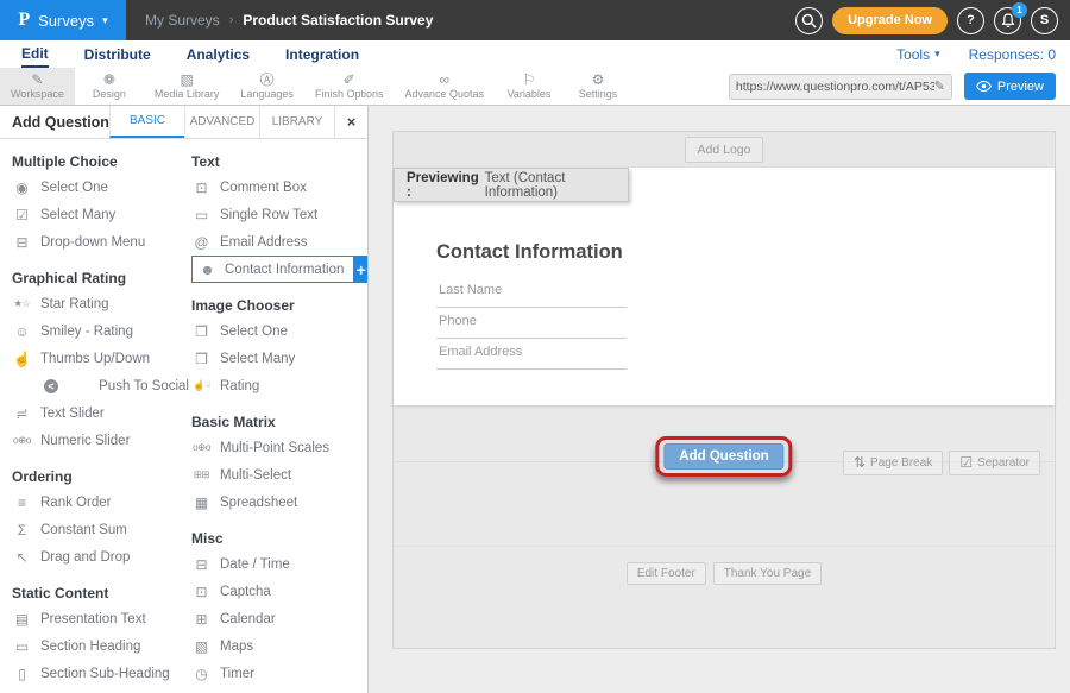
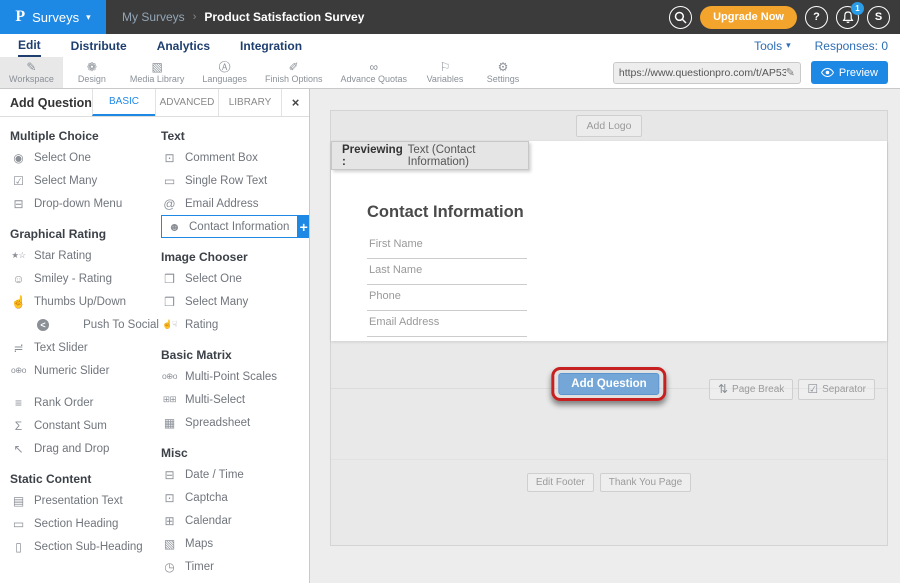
  P
  Surveys
  ▾
  My Surveys
  ›
  Product Satisfaction Survey
  Upgrade Now
  ?
  1
  S
  Edit
  Distribute
  Analytics
  Integration
  Tools
  ▾
  Responses: 0
  ✎
  Workspace
  ❁
  Design
  ▧
  Media Library
  Ⓐ
  Languages
  ✐
  Finish Options
  ∞
  Advance Quotas
  ⚐
  Variables
  ⚙
  Settings
  https://www.questionpro.com/t/AP53
  ✎
  Preview
  Add Question
  BASIC
  ADVANCED
  LIBRARY
  ×
  Multiple Choice
  ◉
  Select One
  ☑
  Select Many
  ⊟
  Drop-down Menu
  Graphical Rating
  ★☆
  Star Rating
  ☺
  Smiley - Rating
  ☝
  Thumbs Up/Down
  <
  Push To Social
  ≓
  Text Slider
  o⊕o
  Numeric Slider
- Ordering
  ≡
  Rank Order
  Σ
  Constant Sum
  ↖
  Drag and Drop
  Static Content
  ▤
  Presentation Text
  ▭
  Section Heading
  ▯
  Section Sub-Heading
  Text
  ⊡
  Comment Box
  ▭
  Single Row Text
  @
  Email Address
  ☻
  Contact Information
  +
  Image Chooser
  ❒
  Select One
  ❒
  Select Many
  ☝☟
  Rating
  Basic Matrix
  o⊕o
  Multi-Point Scales
  ⊞⊞
  Multi-Select
  ▦
  Spreadsheet
  Misc
  ⊟
  Date / Time
  ⊡
  Captcha
  ⊞
  Calendar
  ▧
  Maps
  ◷
  Timer
  Add Logo
  Previewing :
  Text (Contact Information)
  Contact Information
+ First Name
  Last Name
  Phone
  Email Address
  Add Question
  ⇅
  Page Break
  ☑
  Separator
  Edit Footer
  Thank You Page
